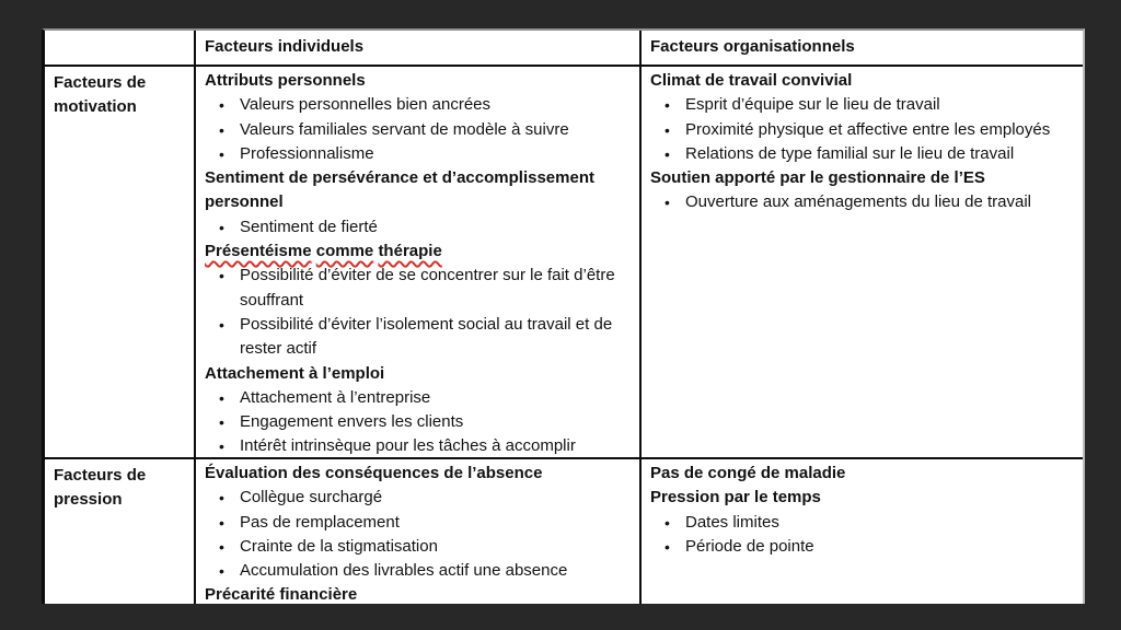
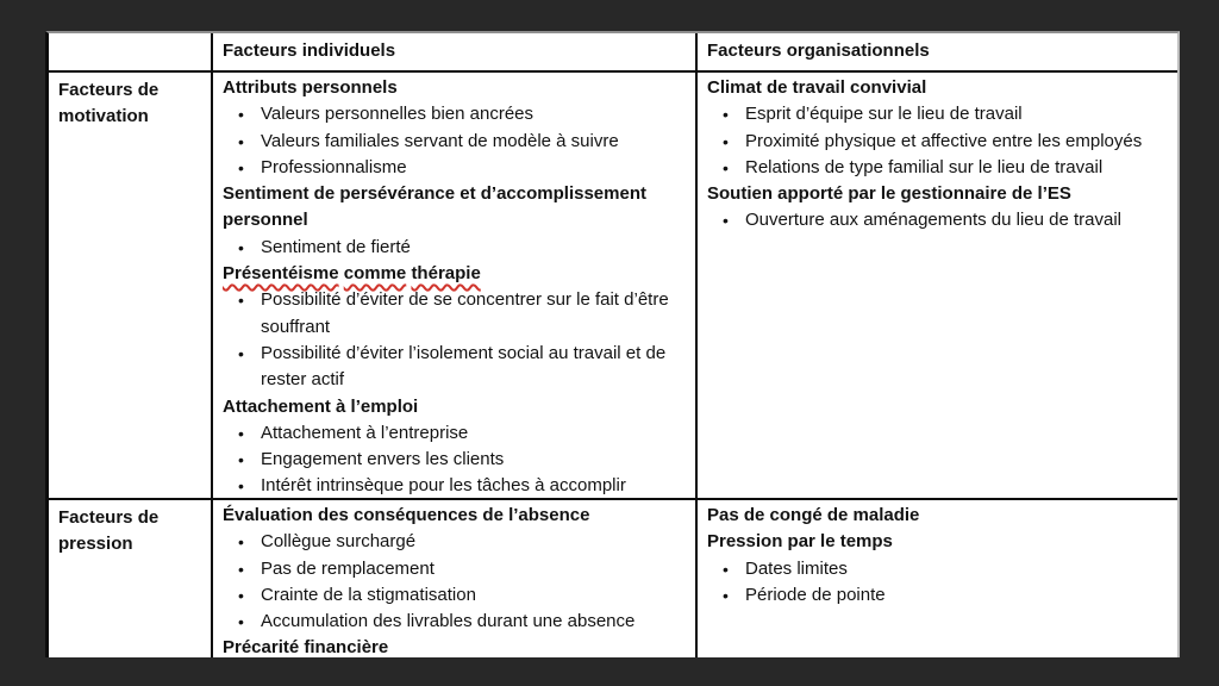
  Facteurs individuels
  Facteurs organisationnels
  Facteurs de motivation
  Attributs personnels
  •
  Valeurs personnelles bien ancrées
  •
  Valeurs familiales servant de modèle à suivre
  •
  Professionnalisme
  Sentiment de persévérance et d’accomplissement personnel
  •
  Sentiment de fierté
  Présentéisme comme thérapie
  •
  Possibilité d’éviter de se concentrer sur le fait d’être souffrant
  •
  Possibilité d’éviter l’isolement social au travail et de rester actif
  Attachement à l’emploi
  •
  Attachement à l’entreprise
  •
  Engagement envers les clients
  •
  Intérêt intrinsèque pour les tâches à accomplir
  Climat de travail convivial
  •
  Esprit d’équipe sur le lieu de travail
  •
  Proximité physique et affective entre les employés
  •
  Relations de type familial sur le lieu de travail
  Soutien apporté par le gestionnaire de l’ES
  •
  Ouverture aux aménagements du lieu de travail
  Facteurs de pression
  Évaluation des conséquences de l’absence
  •
  Collègue surchargé
  •
  Pas de remplacement
  •
  Crainte de la stigmatisation
  •
- Accumulation des livrables actif une absence
+ Accumulation des livrables durant une absence
  Précarité financière
  Pas de congé de maladie
  Pression par le temps
  •
  Dates limites
  •
  Période de pointe
